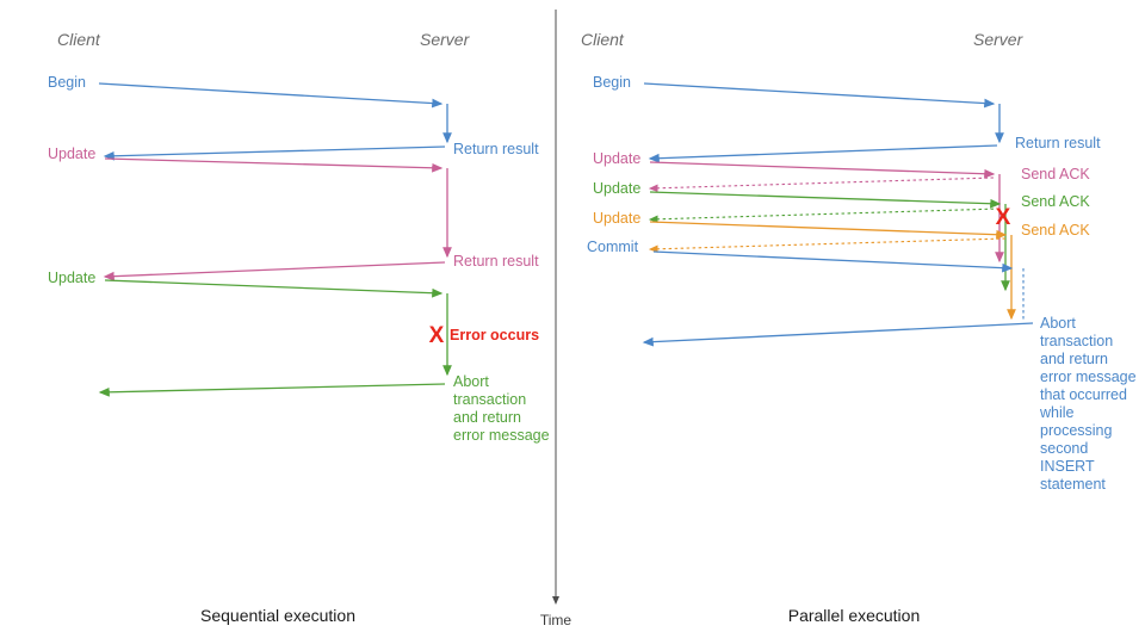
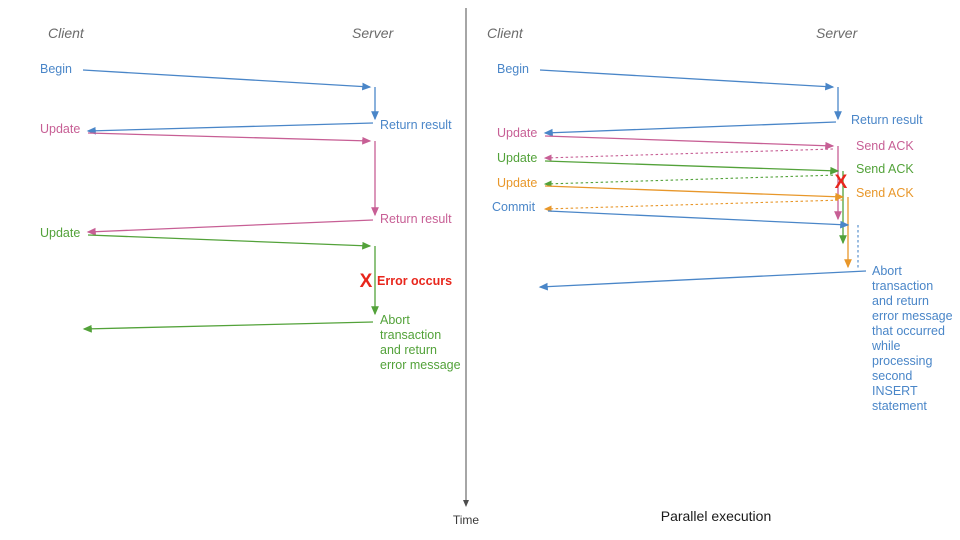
  Time
  Client
  Server
  Begin
  Return result
  Update
  Return result
  Update
  X
  Error occurs
  Abort
  transaction
  and return
  error message
- Sequential execution
  Client
  Server
  Begin
  Return result
  Update
  Send ACK
  Update
  Send ACK
  Update
  Send ACK
  Commit
  X
  Abort
  transaction
  and return
  error message
  that occurred
  while
  processing
  second
  INSERT
  statement
  Parallel execution
